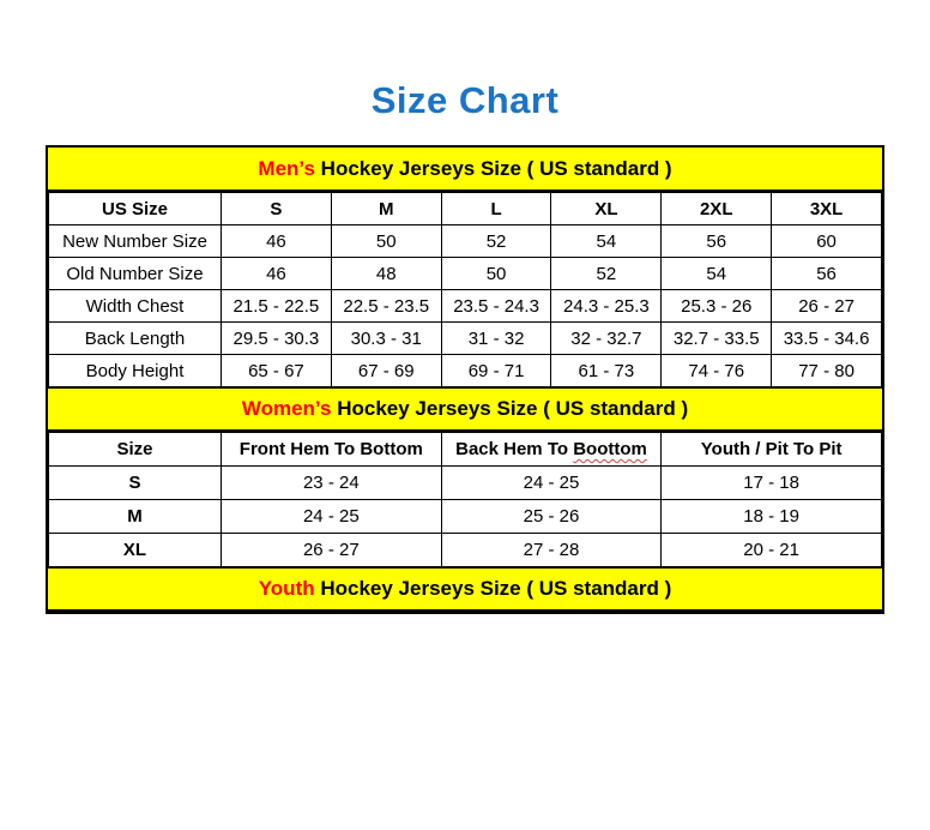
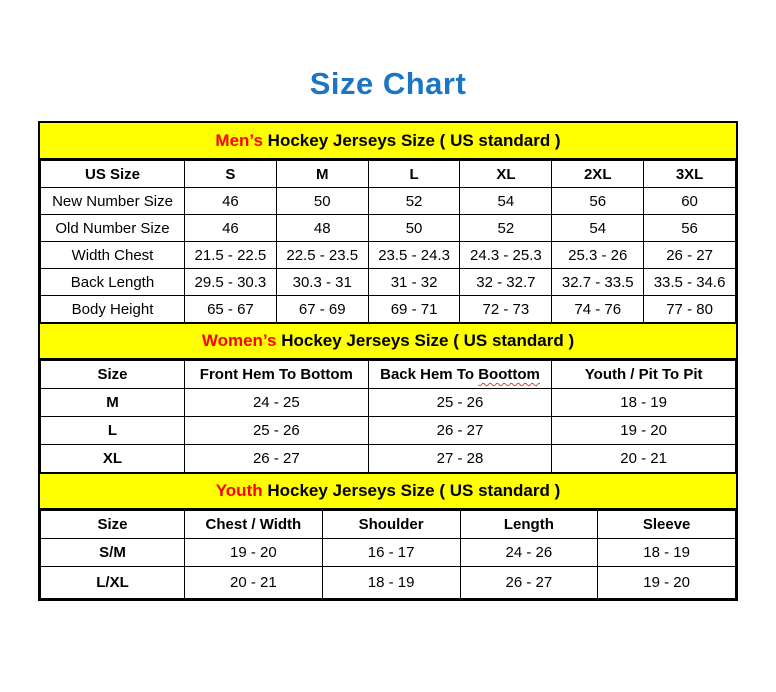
  Size Chart
  Men’s
  Hockey Jerseys Size ( US standard )
  US Size	S	M	L	XL	2XL	3XL
  New Number Size	46	50	52	54	56	60
  Old Number Size	46	48	50	52	54	56
  Width Chest	21.5 - 22.5	22.5 - 23.5	23.5 - 24.3	24.3 - 25.3	25.3 - 26	26 - 27
  Back Length	29.5 - 30.3	30.3 - 31	31 - 32	32 - 32.7	32.7 - 33.5	33.5 - 34.6
- Body Height	65 - 67	67 - 69	69 - 71	61 - 73	74 - 76	77 - 80
+ Body Height	65 - 67	67 - 69	69 - 71	72 - 73	74 - 76	77 - 80
  Women’s
  Hockey Jerseys Size ( US standard )
  Size	Front Hem To Bottom	Back Hem To Boottom	Youth / Pit To Pit
- S	23 - 24	24 - 25	17 - 18
  M	24 - 25	25 - 26	18 - 19
+ L	25 - 26	26 - 27	19 - 20
  XL	26 - 27	27 - 28	20 - 21
  Youth
  Hockey Jerseys Size ( US standard )
+ Size	Chest / Width	Shoulder	Length	Sleeve
+ S/M	19 - 20	16 - 17	24 - 26	18 - 19
+ L/XL	20 - 21	18 - 19	26 - 27	19 - 20
